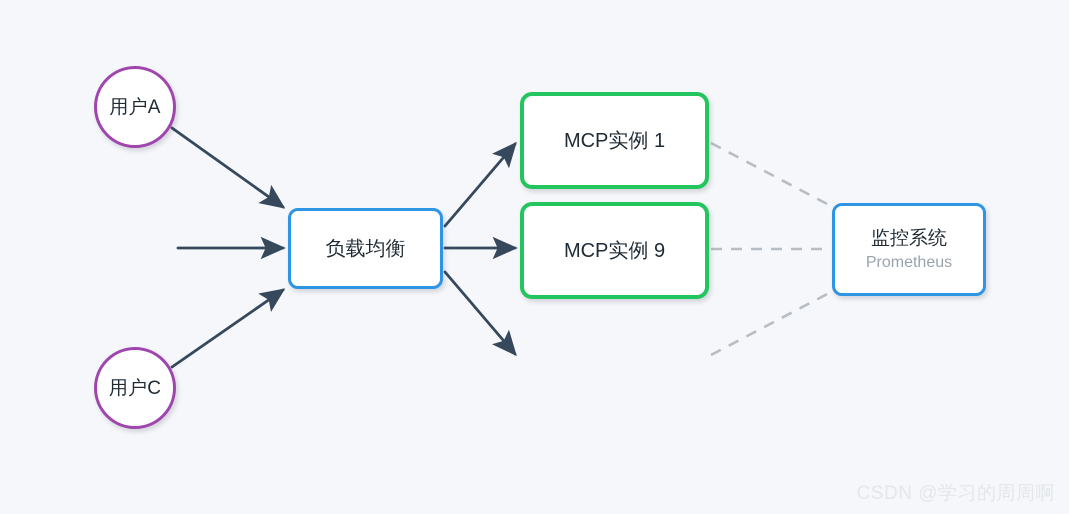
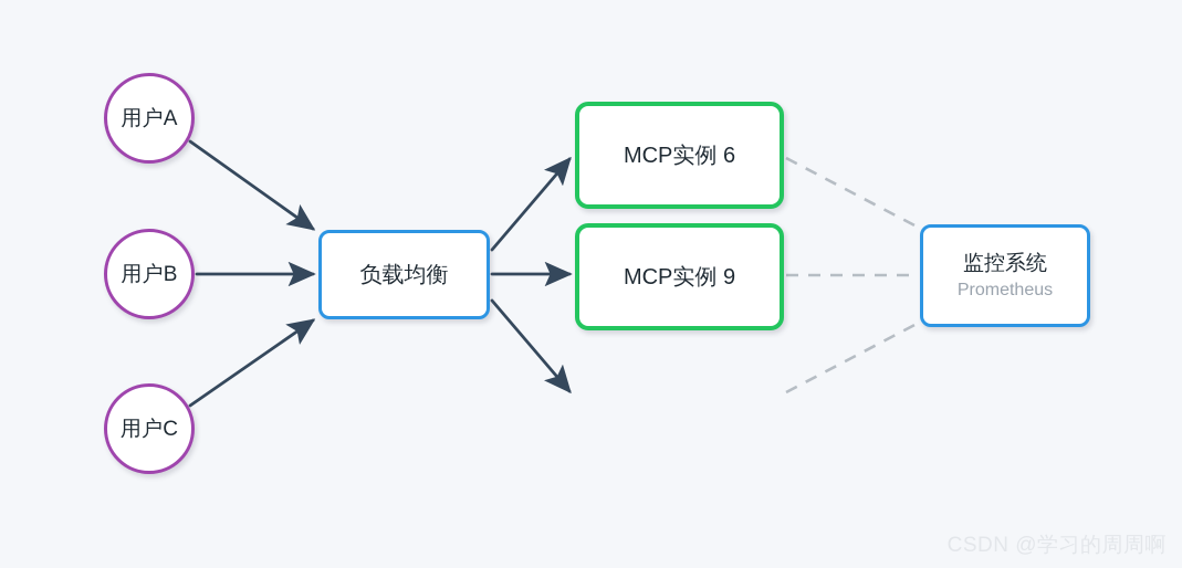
  用户A
+ 用户B
  用户C
  负载均衡
- MCP实例 1
+ MCP实例 6
  MCP实例 9
  监控系统
  Prometheus
